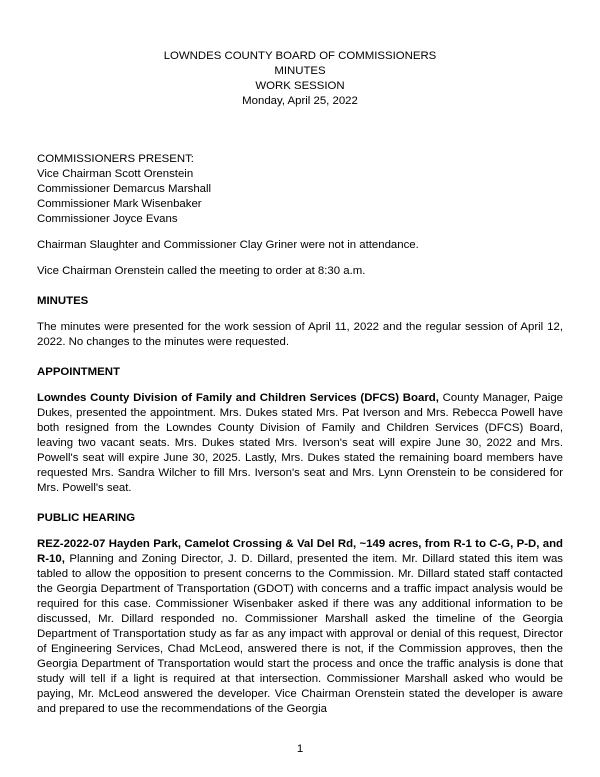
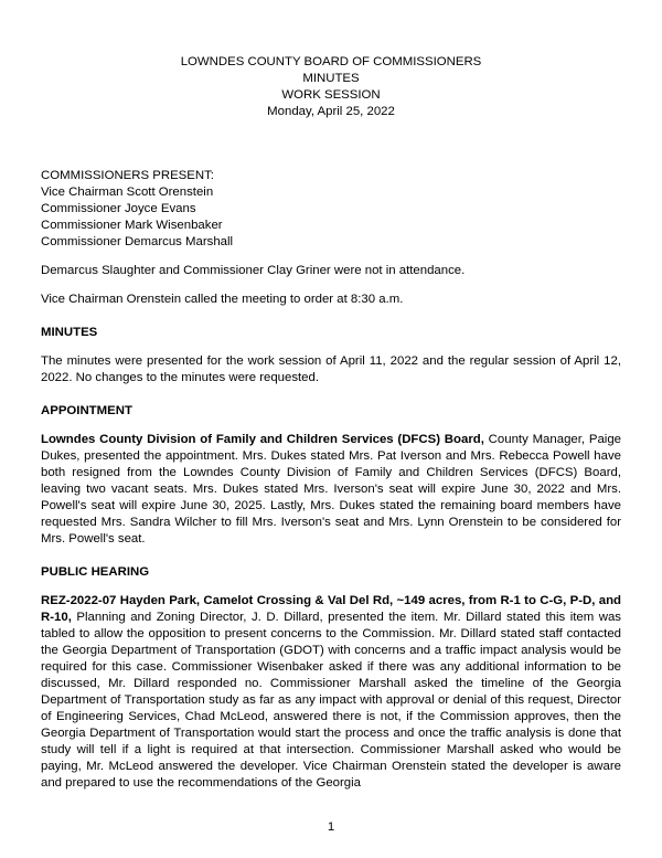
  LOWNDES COUNTY BOARD OF COMMISSIONERS
  MINUTES
  WORK SESSION
  Monday, April 25, 2022
  COMMISSIONERS PRESENT:
  Vice Chairman Scott Orenstein
- Commissioner Demarcus Marshall
+ Commissioner Joyce Evans
  Commissioner Mark Wisenbaker
- Commissioner Joyce Evans
+ Commissioner Demarcus Marshall
- Chairman Slaughter and Commissioner Clay Griner were not in attendance.
+ Demarcus Slaughter and Commissioner Clay Griner were not in attendance.
  Vice Chairman Orenstein called the meeting to order at 8:30 a.m.
  MINUTES
  The minutes were presented for the work session of April 11, 2022 and the regular session of April 12, 2022. No changes to the minutes were requested.
  APPOINTMENT
  Lowndes County Division of Family and Children Services (DFCS) Board, County Manager, Paige Dukes, presented the appointment. Mrs. Dukes stated Mrs. Pat Iverson and Mrs. Rebecca Powell have both resigned from the Lowndes County Division of Family and Children Services (DFCS) Board, leaving two vacant seats. Mrs. Dukes stated Mrs. Iverson's seat will expire June 30, 2022 and Mrs. Powell's seat will expire June 30, 2025. Lastly, Mrs. Dukes stated the remaining board members have requested Mrs. Sandra Wilcher to fill Mrs. Iverson's seat and Mrs. Lynn Orenstein to be considered for Mrs. Powell's seat.
  PUBLIC HEARING
  REZ-2022-07 Hayden Park, Camelot Crossing & Val Del Rd, ~149 acres, from R-1 to C-G, P-D, and R-10, Planning and Zoning Director, J. D. Dillard, presented the item. Mr. Dillard stated this item was tabled to allow the opposition to present concerns to the Commission. Mr. Dillard stated staff contacted the Georgia Department of Transportation (GDOT) with concerns and a traffic impact analysis would be required for this case. Commissioner Wisenbaker asked if there was any additional information to be discussed, Mr. Dillard responded no. Commissioner Marshall asked the timeline of the Georgia Department of Transportation study as far as any impact with approval or denial of this request, Director of Engineering Services, Chad McLeod, answered there is not, if the Commission approves, then the Georgia Department of Transportation would start the process and once the traffic analysis is done that study will tell if a light is required at that intersection. Commissioner Marshall asked who would be paying, Mr. McLeod answered the developer. Vice Chairman Orenstein stated the developer is aware and prepared to use the recommendations of the Georgia
  1
